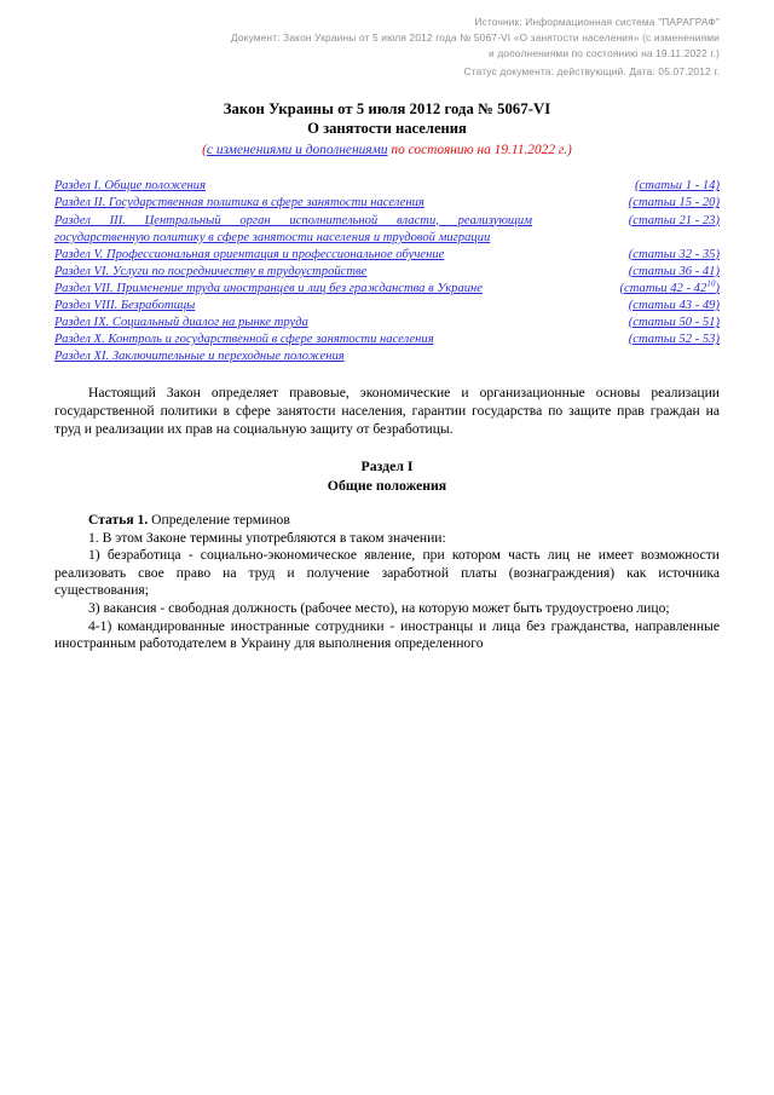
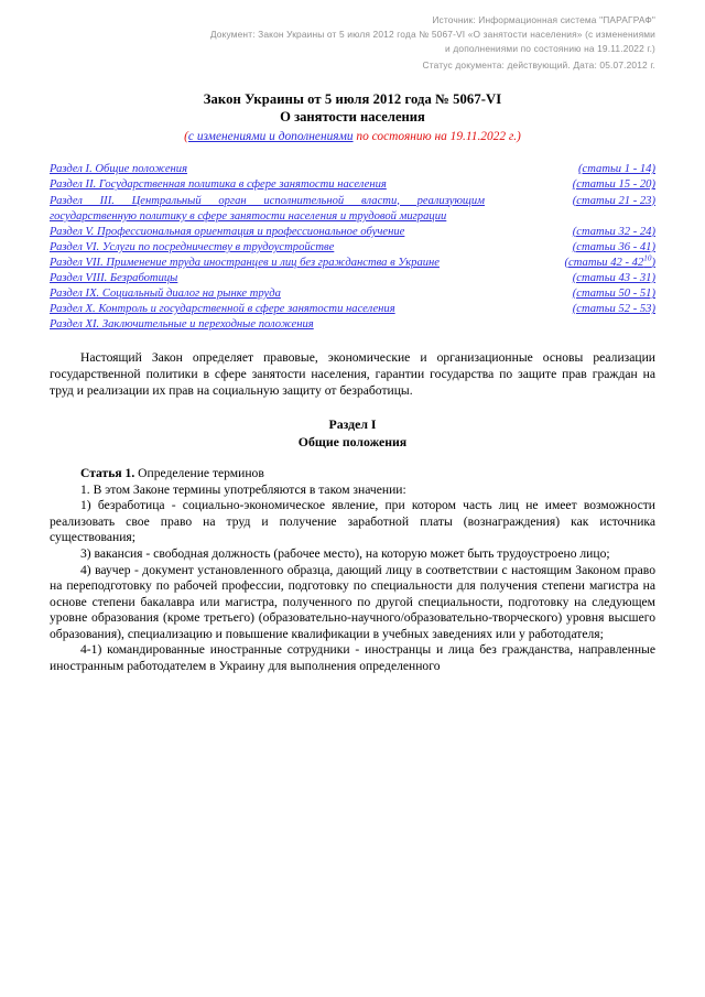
  Источник: Информационная система "ПАРАГРАФ"
  Документ: Закон Украины от 5 июля 2012 года № 5067-VI «О занятости населения» (с изменениями
  и дополнениями по состоянию на 19.11.2022 г.)
  Статус документа: действующий. Дата: 05.07.2012 г.
  Закон Украины от 5 июля 2012 года № 5067-VI
  О занятости населения
  (с изменениями и дополнениями по состоянию на 19.11.2022 г.)
  Раздел I. Общие положения
  (статьи 1 - 14)
  Раздел II. Государственная политика в сфере занятости населения
  (статьи 15 - 20)
  Раздел III. Центральный орган исполнительной власти, реализующим государственную политику в сфере занятости населения и трудовой миграции
  (статьи 21 - 23)
  Раздел V. Профессиональная ориентация и профессиональное обучение
- (статьи 32 - 35)
+ (статьи 32 - 24)
  Раздел VI. Услуги по посредничеству в трудоустройстве
  (статьи 36 - 41)
  Раздел VII. Применение труда иностранцев и лиц без гражданства в Украине
  (статьи 42 - 4210)
  Раздел VIII. Безработицы
- (статьи 43 - 49)
+ (статьи 43 - 31)
  Раздел IX. Социальный диалог на рынке труда
  (статьи 50 - 51)
  Раздел X. Контроль и государственной в сфере занятости населения
  (статьи 52 - 53)
  Раздел XI. Заключительные и переходные положения
  Настоящий Закон определяет правовые, экономические и организационные основы реализации государственной политики в сфере занятости населения, гарантии государства по защите прав граждан на труд и реализации их прав на социальную защиту от безработицы.
  Раздел I
  Общие положения
  Статья 1. Определение терминов
  1. В этом Законе термины употребляются в таком значении:
  1) безработица - социально-экономическое явление, при котором часть лиц не имеет возможности реализовать свое право на труд и получение заработной платы (вознаграждения) как источника существования;
  3) вакансия - свободная должность (рабочее место), на которую может быть трудоустроено лицо;
+ 4) ваучер - документ установленного образца, дающий лицу в соответствии с настоящим Законом право на переподготовку по рабочей профессии, подготовку по специальности для получения степени магистра на основе степени бакалавра или магистра, полученного по другой специальности, подготовку на следующем уровне образования (кроме третьего) (образовательно-научного/образовательно-творческого) уровня высшего образования), специализацию и повышение квалификации в учебных заведениях или у работодателя;
  4-1) командированные иностранные сотрудники - иностранцы и лица без гражданства, направленные иностранным работодателем в Украину для выполнения определенного
